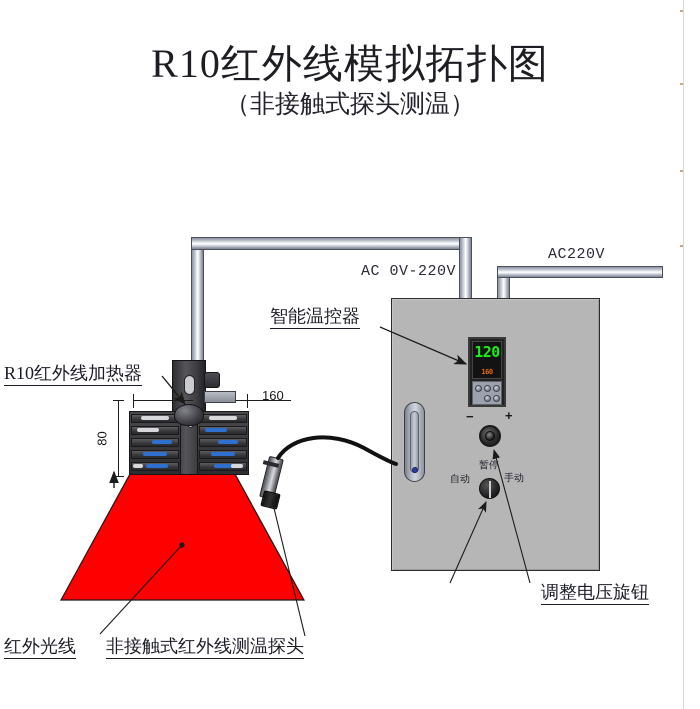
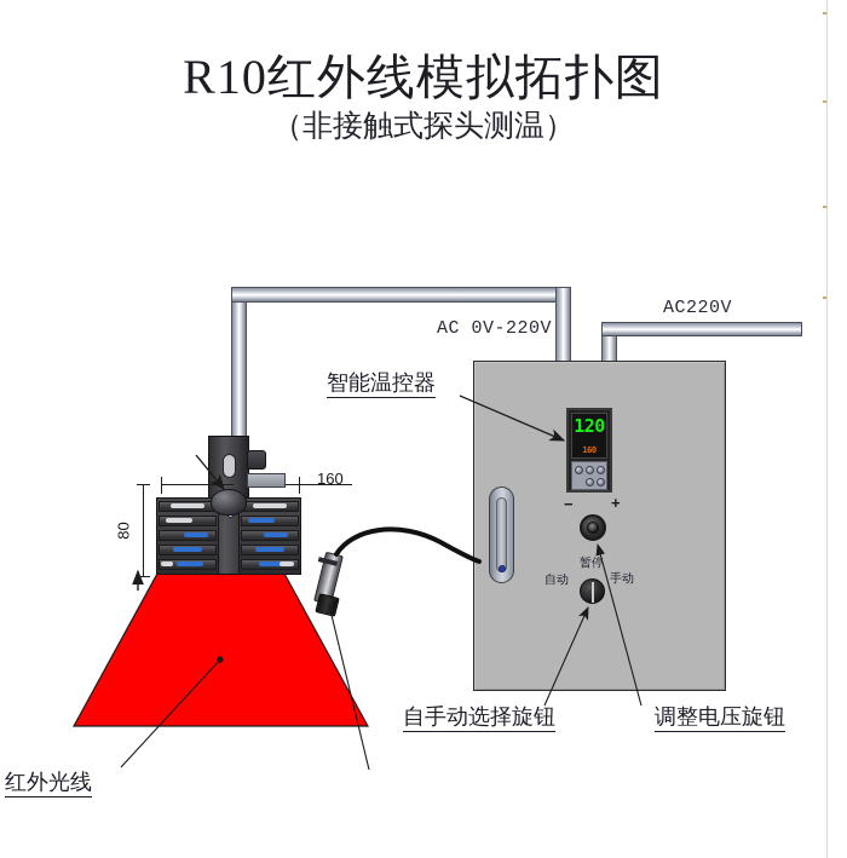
  R10红外线模拟拓扑图
  （非接触式探头测温）
  AC 0V-220V
  AC220V
  120
  160
  −
  +
  自动
  暂停
  手动
  160
- R10红外线加热器
  智能温控器
+ 自手动选择旋钮
  调整电压旋钮
  红外光线
- 非接触式红外线测温探头
